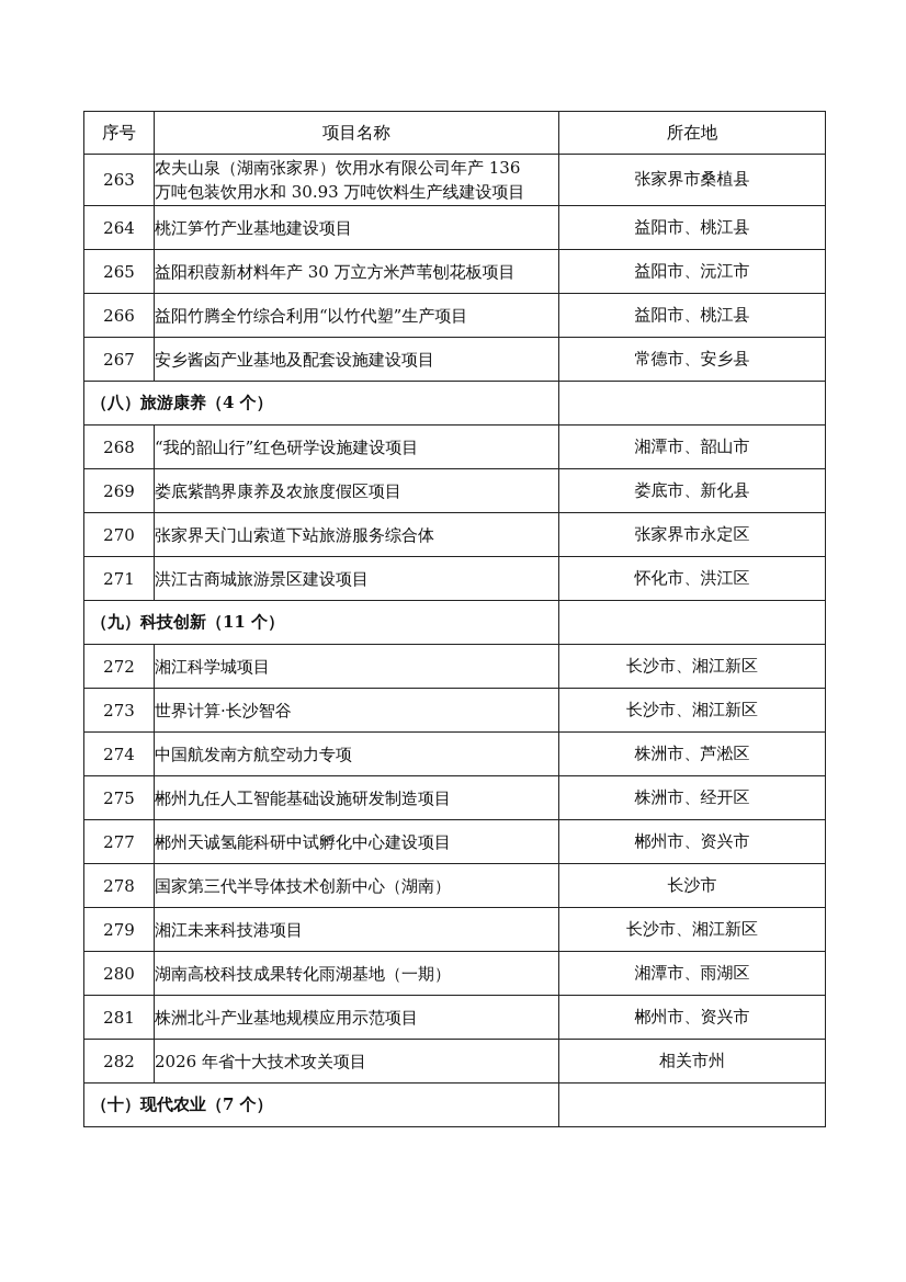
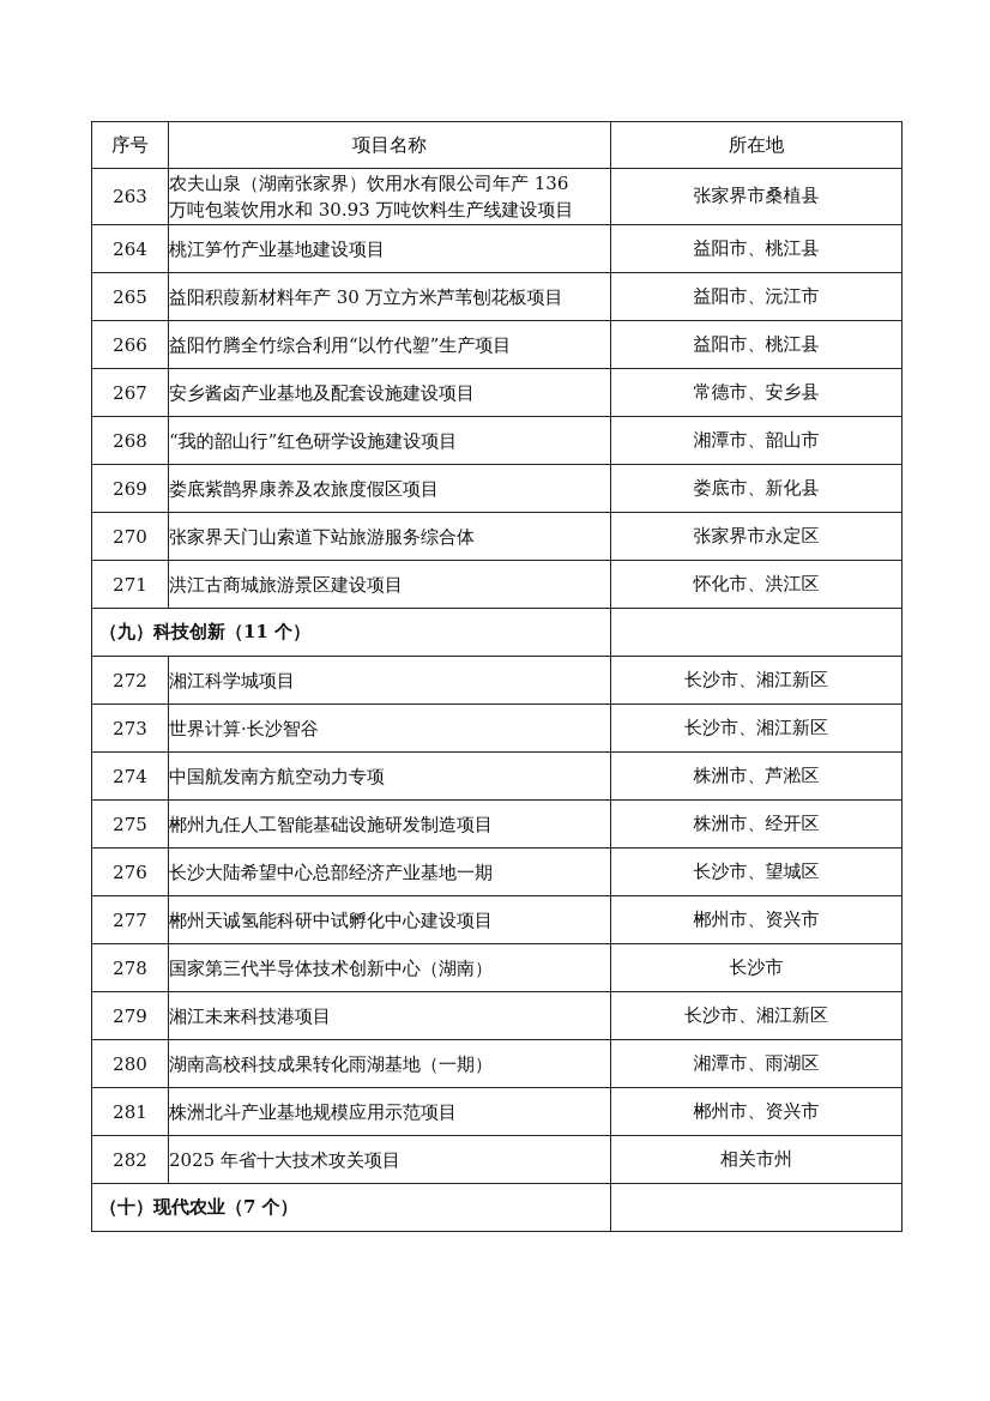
  序号	项目名称	所在地
  263	农夫山泉（湖南张家界）饮用水有限公司年产 136万吨包装饮用水和 30.93 万吨饮料生产线建设项目	张家界市桑植县
  264	桃江笋竹产业基地建设项目	益阳市、桃江县
  265	益阳积葭新材料年产 30 万立方米芦苇刨花板项目	益阳市、沅江市
  266	益阳竹腾全竹综合利用“以竹代塑”生产项目	益阳市、桃江县
  267	安乡酱卤产业基地及配套设施建设项目	常德市、安乡县
- （八）旅游康养（4 个）
  268	“我的韶山行”红色研学设施建设项目	湘潭市、韶山市
  269	娄底紫鹊界康养及农旅度假区项目	娄底市、新化县
  270	张家界天门山索道下站旅游服务综合体	张家界市永定区
  271	洪江古商城旅游景区建设项目	怀化市、洪江区
  （九）科技创新（11 个）
  272	湘江科学城项目	长沙市、湘江新区
  273	世界计算·长沙智谷	长沙市、湘江新区
  274	中国航发南方航空动力专项	株洲市、芦淞区
  275	郴州九任人工智能基础设施研发制造项目	株洲市、经开区
+ 276	长沙大陆希望中心总部经济产业基地一期	长沙市、望城区
  277	郴州天诚氢能科研中试孵化中心建设项目	郴州市、资兴市
  278	国家第三代半导体技术创新中心（湖南）	长沙市
  279	湘江未来科技港项目	长沙市、湘江新区
  280	湖南高校科技成果转化雨湖基地（一期）	湘潭市、雨湖区
  281	株洲北斗产业基地规模应用示范项目	郴州市、资兴市
- 282	2026 年省十大技术攻关项目	相关市州
+ 282	2025 年省十大技术攻关项目	相关市州
  （十）现代农业（7 个）
